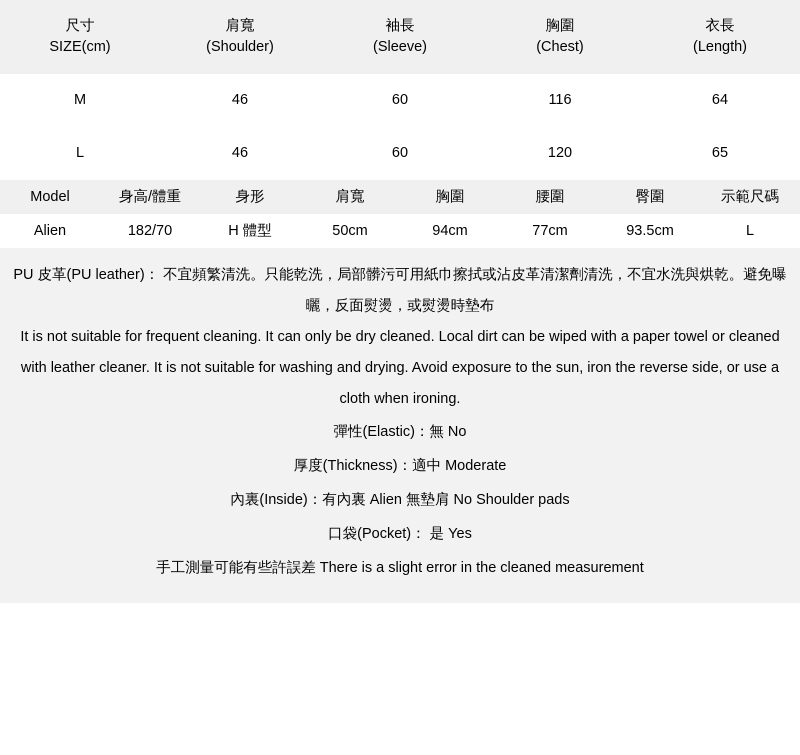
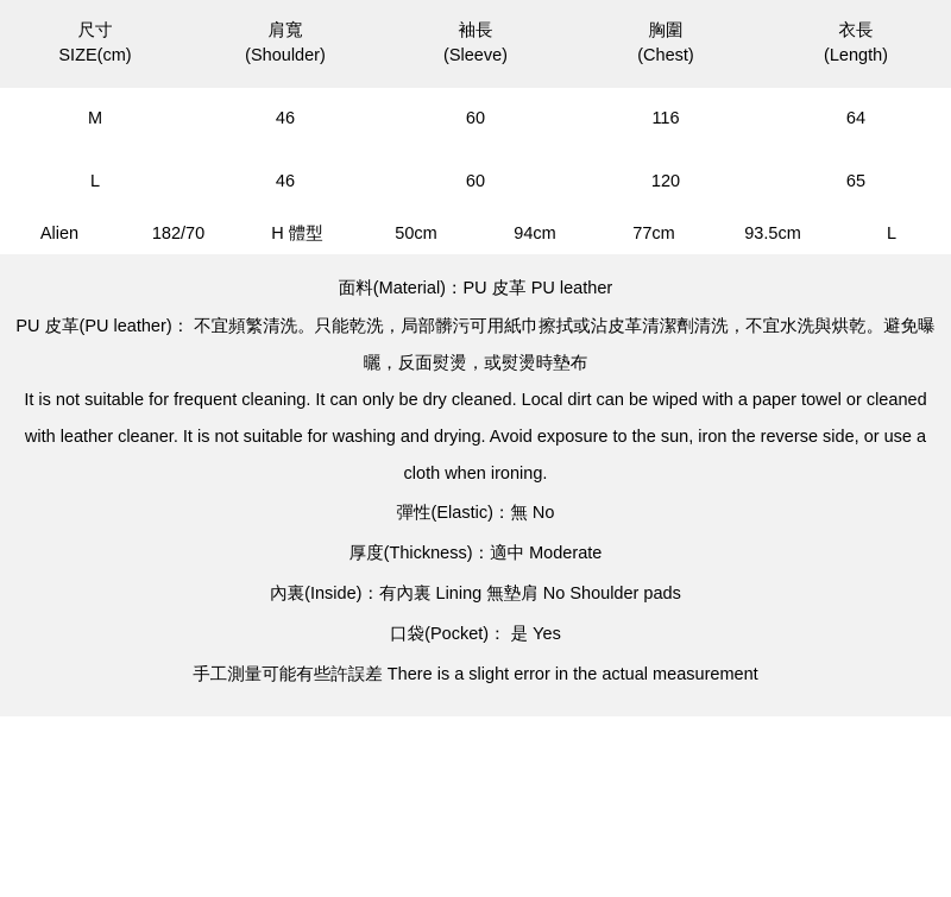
  尺寸 SIZE(cm)	肩寬 (Shoulder)	袖長 (Sleeve)	胸圍 (Chest)	衣長 (Length)
  M	46	60	116	64
  L	46	60	120	65
- Model	身高/體重	身形	肩寬	胸圍	腰圍	臀圍	示範尺碼
  Alien	182/70	H 體型	50cm	94cm	77cm	93.5cm	L
+ 面料(Material)：PU 皮革 PU leather
  PU 皮革(PU leather)： 不宜頻繁清洗。只能乾洗，局部髒污可用紙巾擦拭或沾皮革清潔劑清洗，不宜水洗與烘乾。避免曝曬，反面熨燙，或熨燙時墊布
  It is not suitable for frequent cleaning. It can only be dry cleaned. Local dirt can be wiped with a paper towel or cleaned with leather cleaner. It is not suitable for washing and drying. Avoid exposure to the sun, iron the reverse side, or use a cloth when ironing.
  彈性(Elastic)：無 No
  厚度(Thickness)：適中 Moderate
- 內裏(Inside)：有內裏 Alien 無墊肩 No Shoulder pads
+ 內裏(Inside)：有內裏 Lining 無墊肩 No Shoulder pads
  口袋(Pocket)： 是 Yes
- 手工測量可能有些許誤差 There is a slight error in the cleaned measurement
+ 手工測量可能有些許誤差 There is a slight error in the actual measurement
